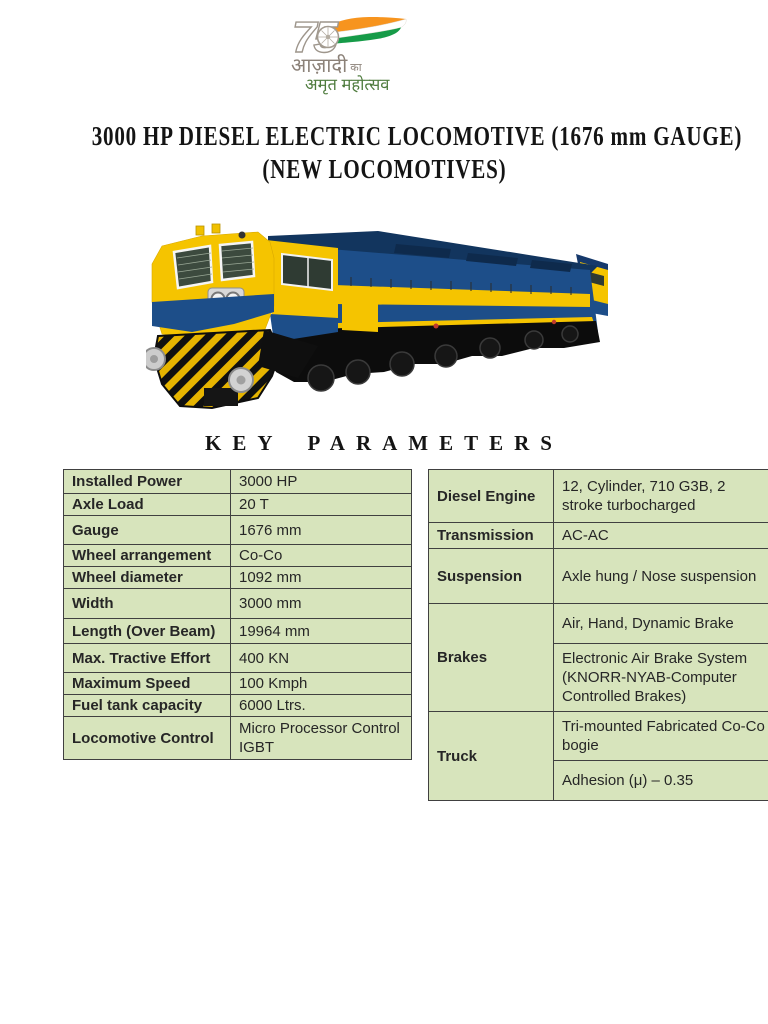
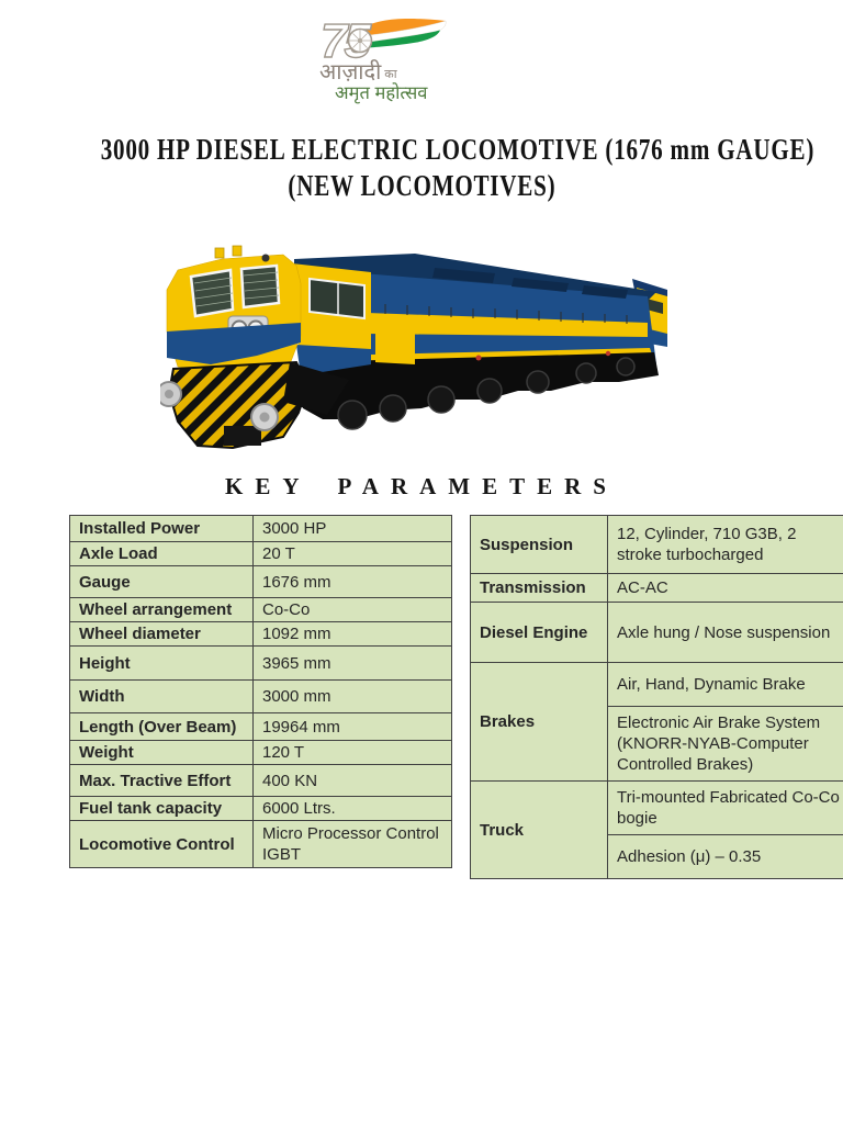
  आज़ादी का
  अमृत महोत्सव
  3000 HP DIESEL ELECTRIC LOCOMOTIVE (1676 mm GAUGE)
  (NEW LOCOMOTIVES)
  KEY PARAMETERS
  Installed Power	3000 HP
  Axle Load	20 T
  Gauge	1676 mm
  Wheel arrangement	Co-Co
  Wheel diameter	1092 mm
+ Height	3965 mm
  Width	3000 mm
  Length (Over Beam)	19964 mm
+ Weight	120 T
  Max. Tractive Effort	400 KN
- Maximum Speed	100 Kmph
  Fuel tank capacity	6000 Ltrs.
  Locomotive Control	Micro Processor Control IGBT
- Diesel Engine	12, Cylinder, 710 G3B, 2 stroke turbocharged
+ Suspension	12, Cylinder, 710 G3B, 2 stroke turbocharged
  Transmission	AC-AC
- Suspension	Axle hung / Nose suspension
+ Diesel Engine	Axle hung / Nose suspension
  Brakes	Air, Hand, Dynamic Brake
  Electronic Air Brake System (KNORR-NYAB-Computer Controlled Brakes)
  Truck	Tri-mounted Fabricated Co-Co bogie
  Adhesion (μ) – 0.35
